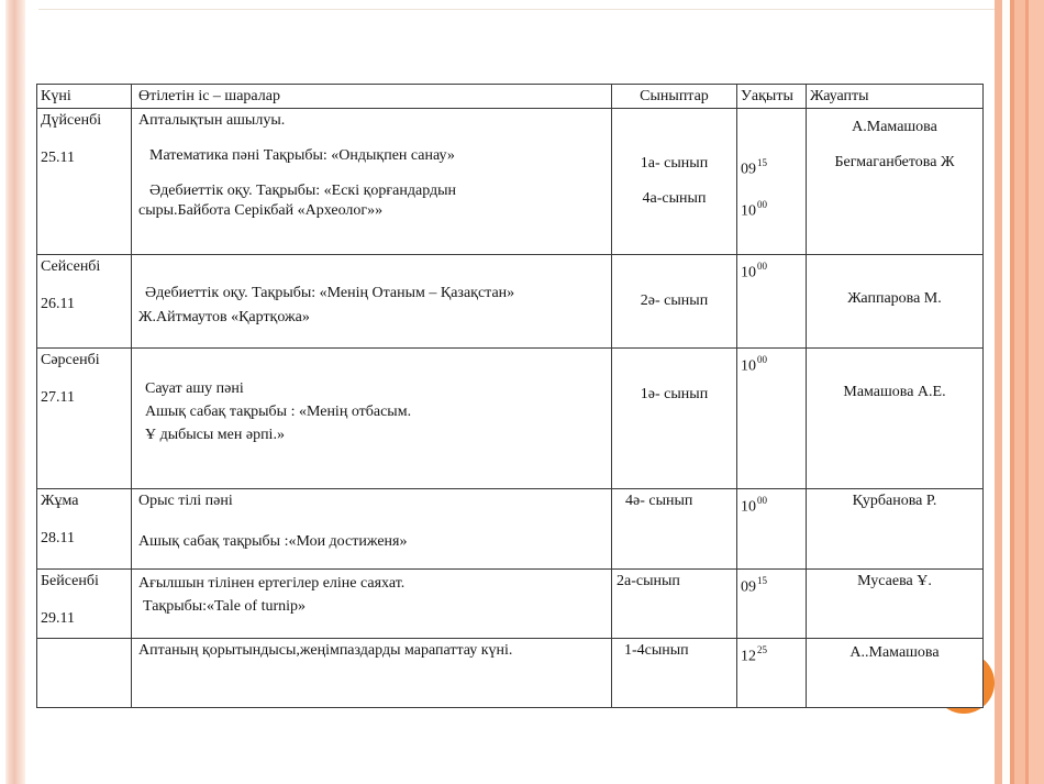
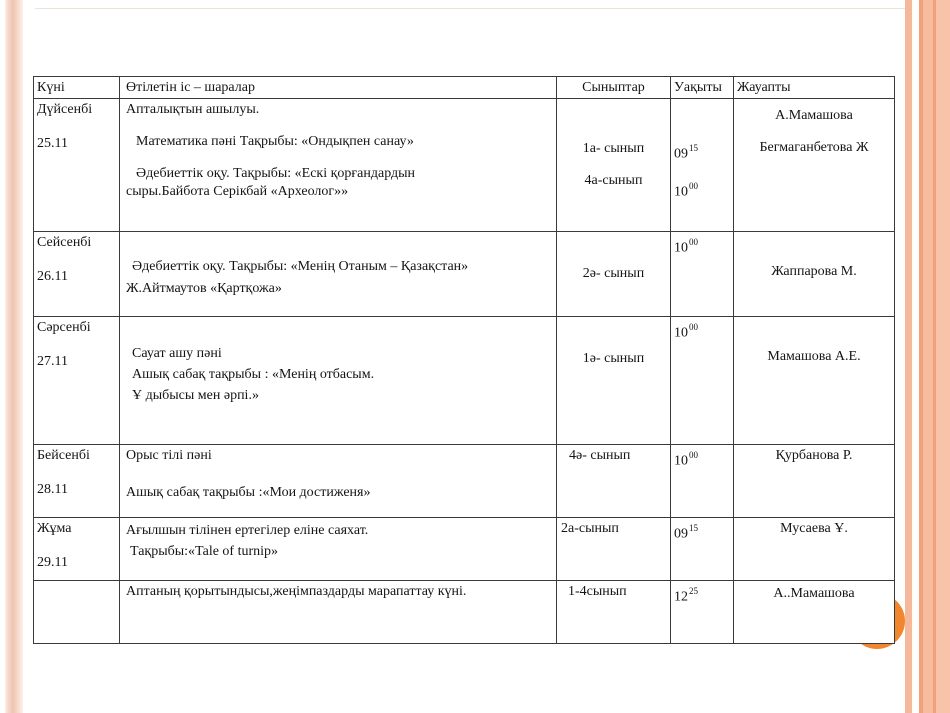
  Күні
  Өтілетін іс – шаралар
  Сыныптар
  Уақыты
  Жауапты
  Дүйсенбі
  25.11
  Апталықтын ашылуы.
  Математика пәні Тақрыбы: «Ондықпен санау»
  Әдебиеттік оқу. Тақрыбы: «Ескі қорғандардын
  сыры.Байбота Серікбай «Археолог»»
  1а- сынып
  4а-сынып
  0915
  1000
  А.Мамашова
  Бегмаганбетова Ж
  Сейсенбі
  26.11
  Әдебиеттік оқу. Тақрыбы: «Менің Отаным – Қазақстан»
  Ж.Айтмаутов «Қартқожа»
  2ә- сынып
  1000
  Жаппарова М.
  Сәрсенбі
  27.11
  Сауат ашу пәні
  Ашық сабақ тақрыбы : «Менің отбасым.
  Ұ дыбысы мен әрпі.»
  1ә- сынып
  1000
  Мамашова А.Е.
- Жұма
+ Бейсенбі
  28.11
  Орыс тілі пәні
  Ашық сабақ тақрыбы :«Мои достиженя»
  4ә- сынып
  1000
  Қурбанова Р.
- Бейсенбі
+ Жұма
  29.11
  Ағылшын тілінен ертегілер еліне саяхат.
  Тақрыбы:«Tale of turnip»
  2а-сынып
  0915
  Мусаева Ұ.
  Аптаның қорытындысы,жеңімпаздарды марапаттау күні.
  1-4сынып
  1225
  А..Мамашова
